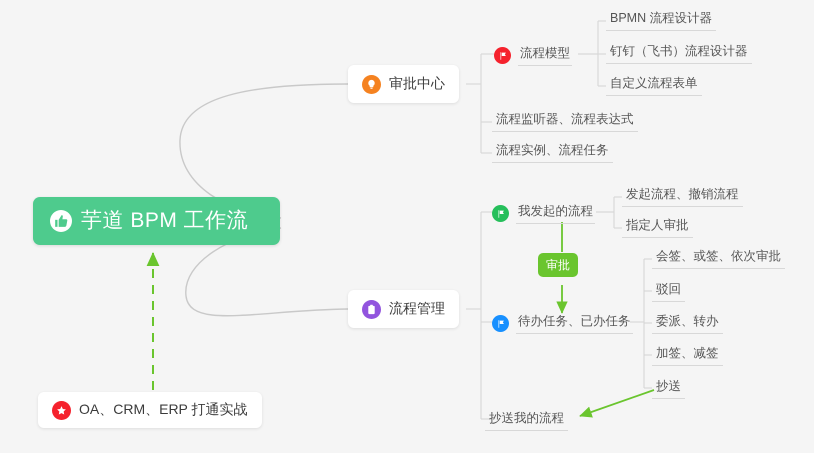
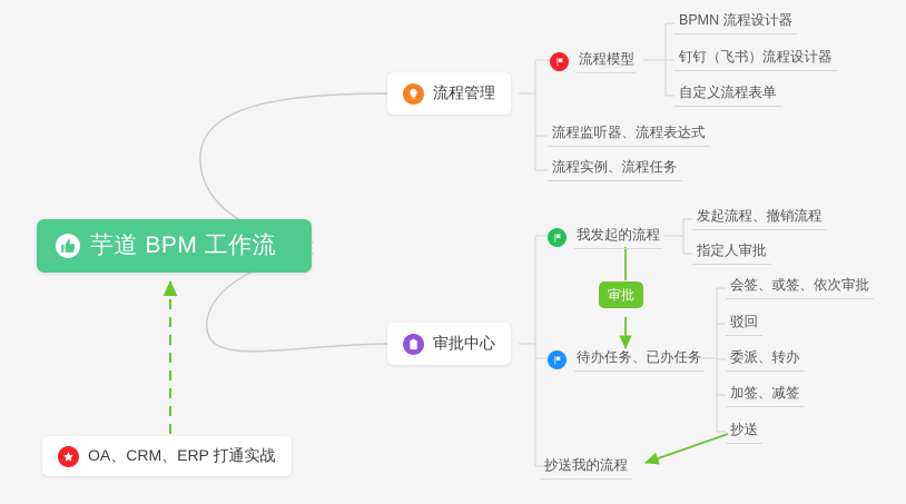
  芋道 BPM 工作流
- 审批中心
+ 流程管理
  流程模型
  BPMN 流程设计器
  钉钉（飞书）流程设计器
  自定义流程表单
  流程监听器、流程表达式
  流程实例、流程任务
- 流程管理
+ 审批中心
  我发起的流程
  发起流程、撤销流程
  指定人审批
  审批
  待办任务、已办任务
  会签、或签、依次审批
  驳回
  委派、转办
  加签、减签
  抄送
  抄送我的流程
  OA、CRM、ERP 打通实战
